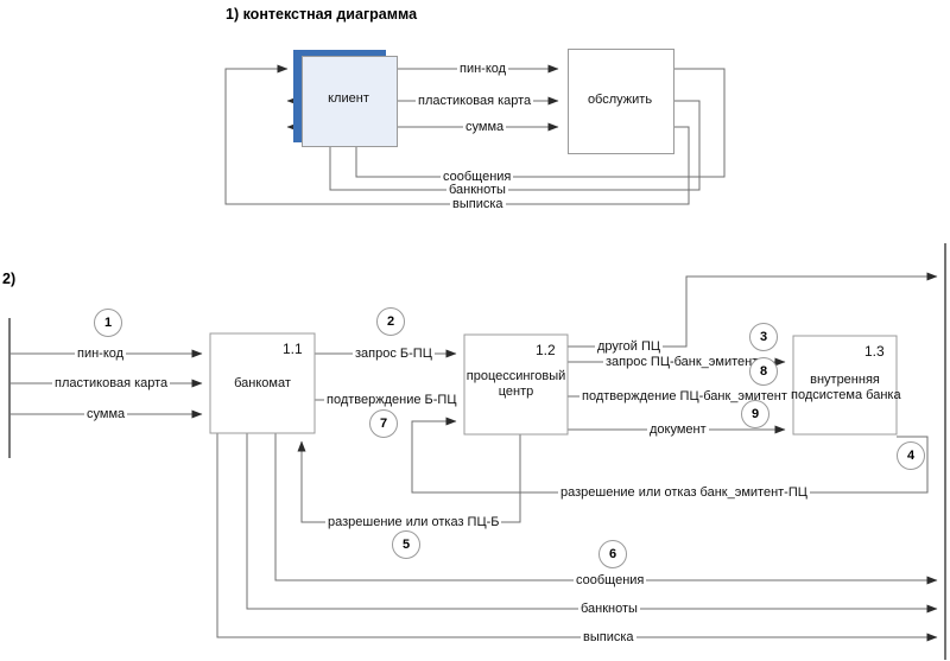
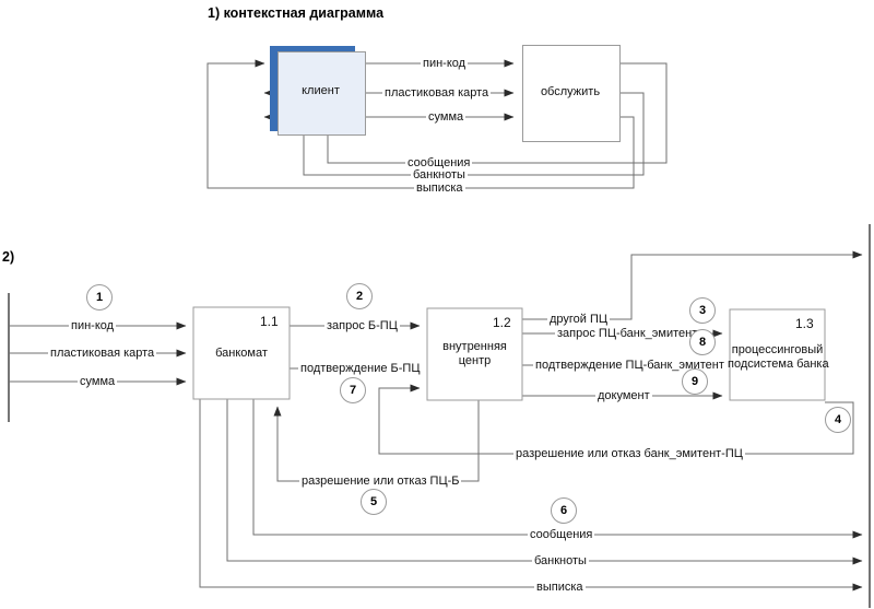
  1) контекстная диаграмма
  2)
  клиент
  обслужить
  пин-код
  пластиковая карта
  сумма
  сообщения
  банкноты
  выписка
  1.1
  банкомат
  1.2
- процессинговый
+ внутренняя
  центр
  1.3
- внутренняя
+ процессинговый
  подсистема банка
  пин-код
  пластиковая карта
  сумма
  запрос Б-ПЦ
  подтверждение Б-ПЦ
  другой ПЦ
  запрос ПЦ-банк_эмитен
  подтверждение ПЦ-банк_эмитент
  документ
  разрешение или отказ банк_эмитент-ПЦ
  разрешение или отказ ПЦ-Б
  сообщения
  банкноты
  выписка
  1
  2
  3
  4
  5
  6
  7
  8
  9
